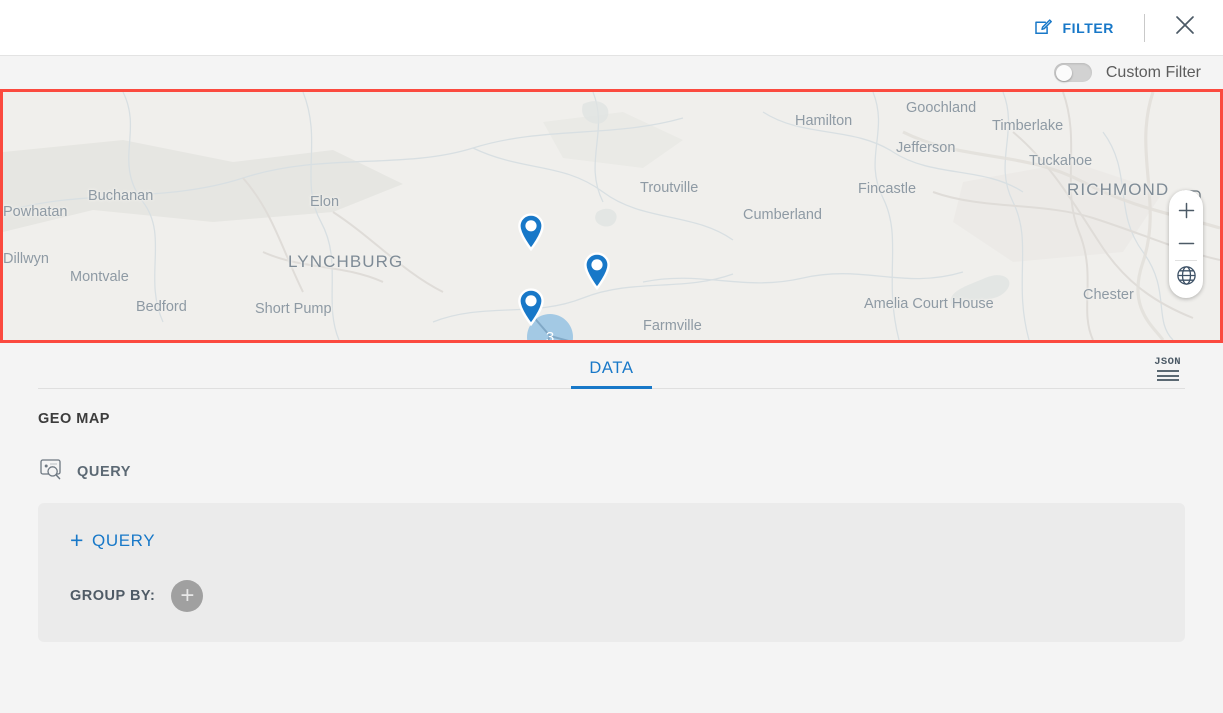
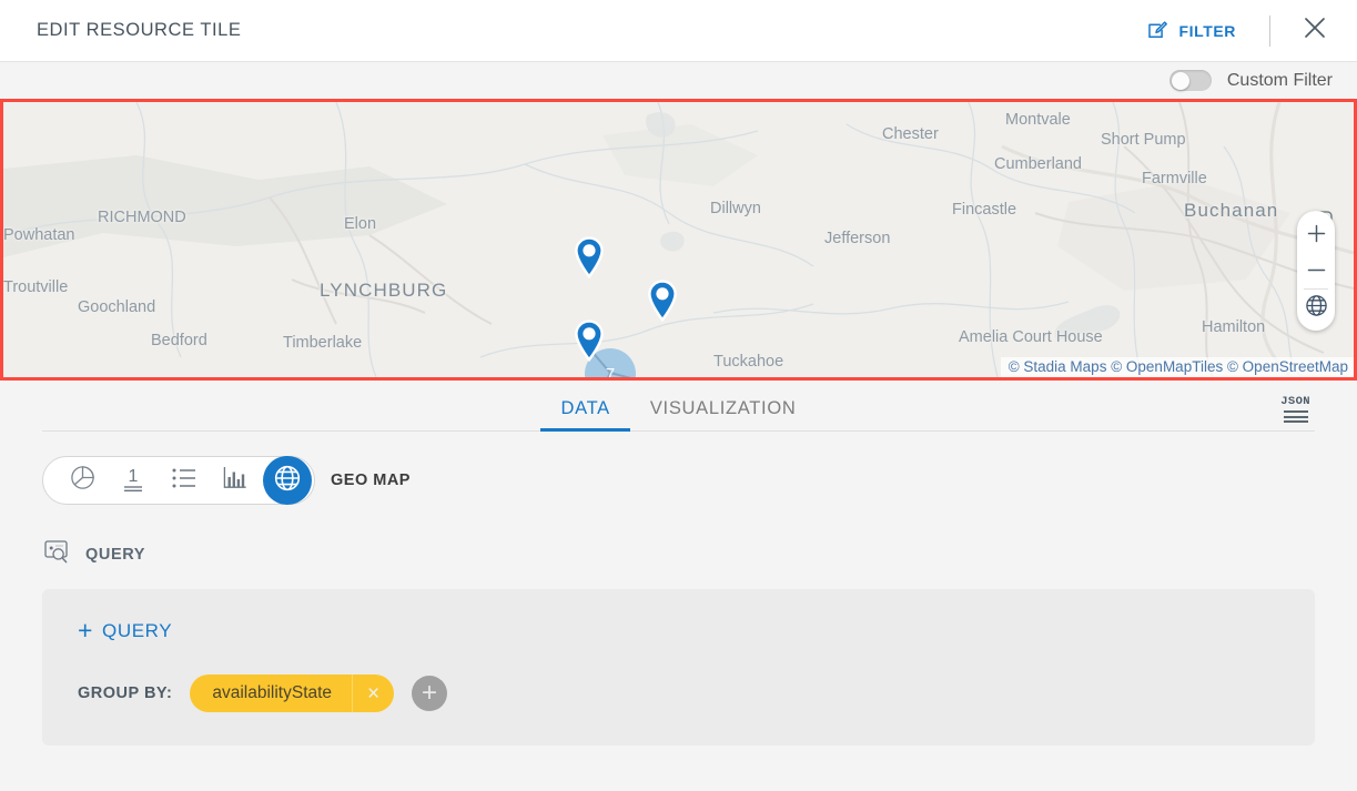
+ EDIT RESOURCE TILE
  FILTER
  Custom Filter
  Powhatan
- Buchanan
+ RICHMOND
- Dillwyn
+ Troutville
- Montvale
+ Goochland
  Bedford
  Elon
  LYNCHBURG
- Short Pump
+ Timberlake
- Troutville
+ Dillwyn
- Cumberland
+ Jefferson
- Farmville
+ Tuckahoe
- Hamilton
+ Chester
- Goochland
+ Montvale
- Timberlake
+ Short Pump
- Jefferson
+ Cumberland
- Tuckahoe
+ Farmville
  Fincastle
- RICHMOND
+ Buchanan
  Amelia Court House
- Chester
+ Hamilton
- 3
+ 7
+ © Stadia Maps © OpenMapTiles © OpenStreetMap
  DATA
+ VISUALIZATION
  JSON
+ 1
  GEO MAP
  QUERY
  +
  QUERY
  GROUP BY:
+ availabilityState
+ ×
  +
